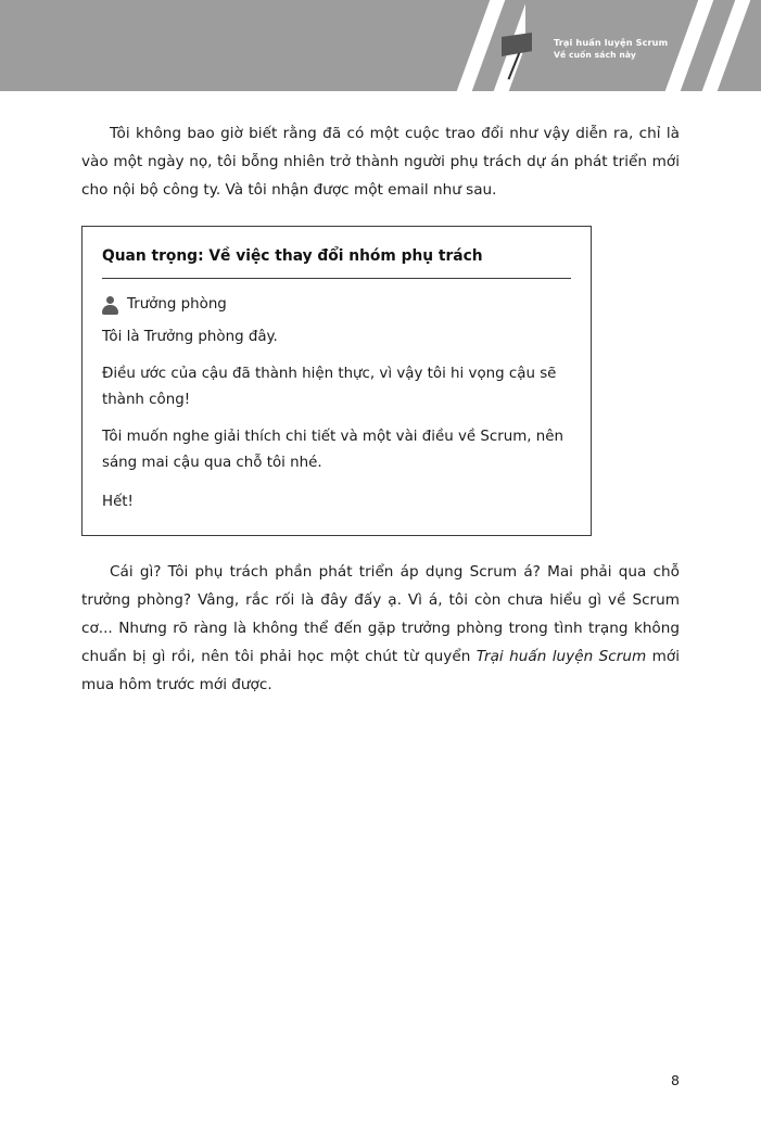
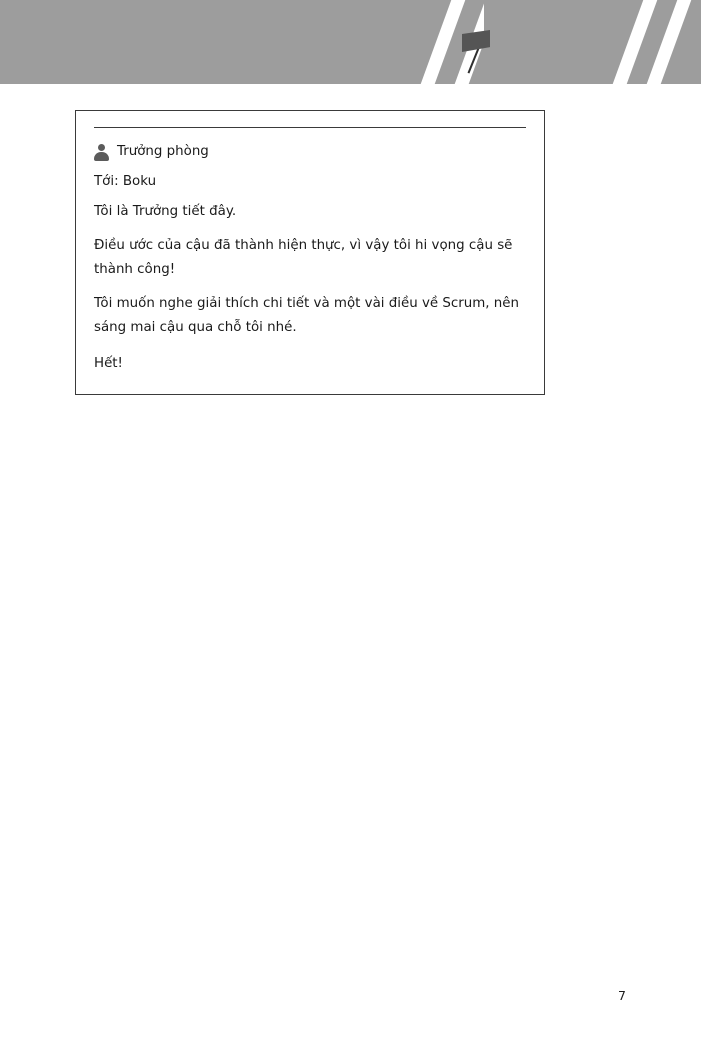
- Trại huấn luyện Scrum
- Về cuốn sách này
- Tôi không bao giờ biết rằng đã có một cuộc trao đổi như vậy diễn ra, chỉ là vào một ngày nọ, tôi bỗng nhiên trở thành người phụ trách dự án phát triển mới cho nội bộ công ty. Và tôi nhận được một email như sau.
- Quan trọng: Về việc thay đổi nhóm phụ trách
  Trưởng phòng
+ Tới: Boku
- Tôi là Trưởng phòng đây.
+ Tôi là Trưởng tiết đây.
  Điều ước của cậu đã thành hiện thực, vì vậy tôi hi vọng cậu sẽ thành công!
  Tôi muốn nghe giải thích chi tiết và một vài điều về Scrum, nên sáng mai cậu qua chỗ tôi nhé.
  Hết!
- Cái gì? Tôi phụ trách phần phát triển áp dụng Scrum á? Mai phải qua chỗ trưởng phòng? Vâng, rắc rối là đây đấy ạ. Vì á, tôi còn chưa hiểu gì về Scrum cơ... Nhưng rõ ràng là không thể đến gặp trưởng phòng trong tình trạng không chuẩn bị gì rồi, nên tôi phải học một chút từ quyển Trại huấn luyện Scrum mới mua hôm trước mới được.
- 8
+ 7
